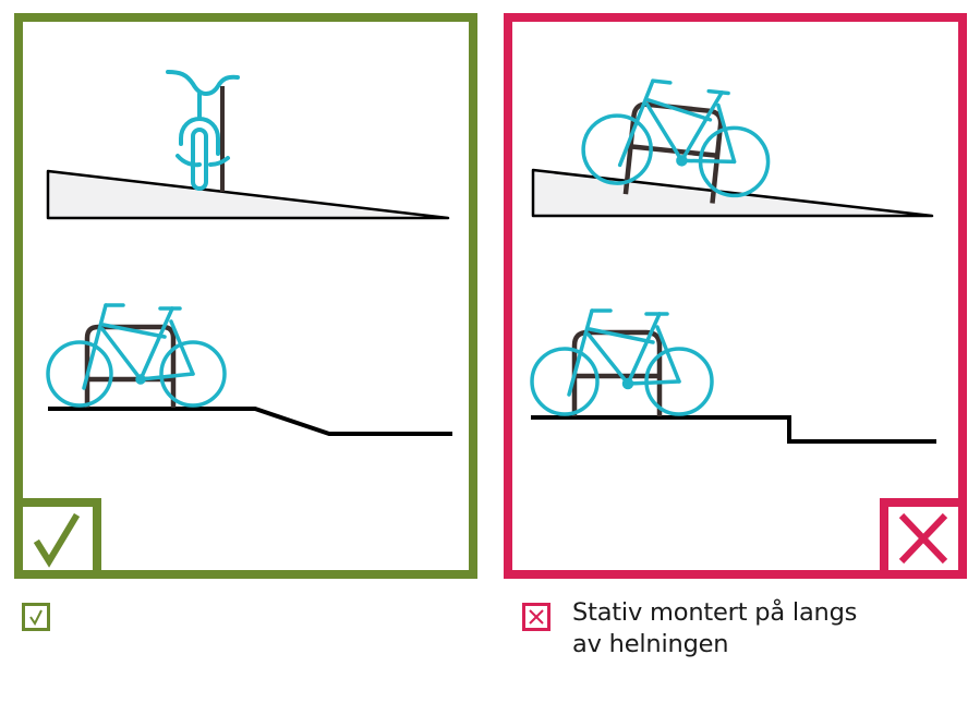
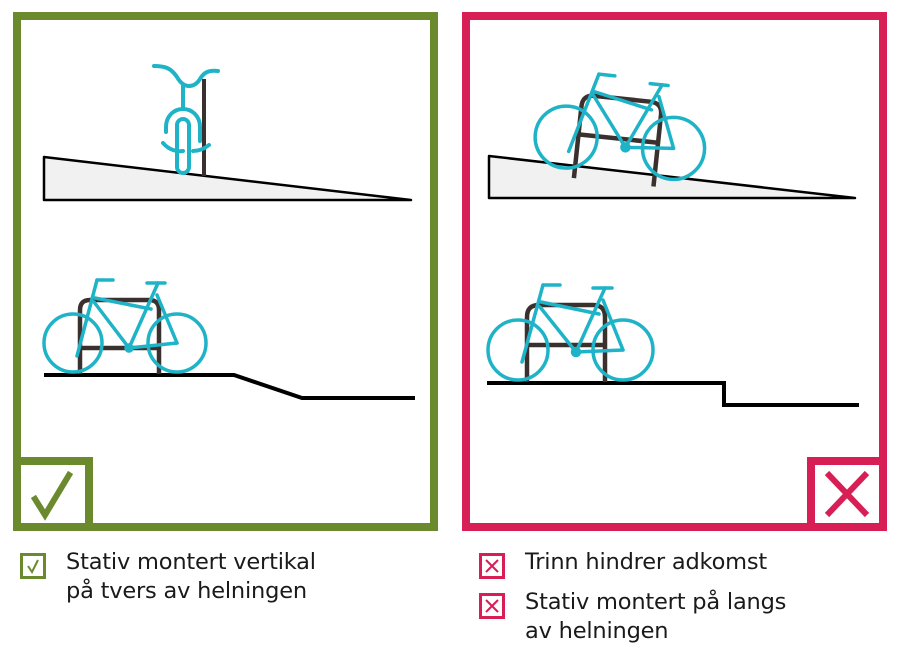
+ Stativ montert vertikal
+ på tvers av helningen
+ Trinn hindrer adkomst
  Stativ montert på langs
  av helningen
